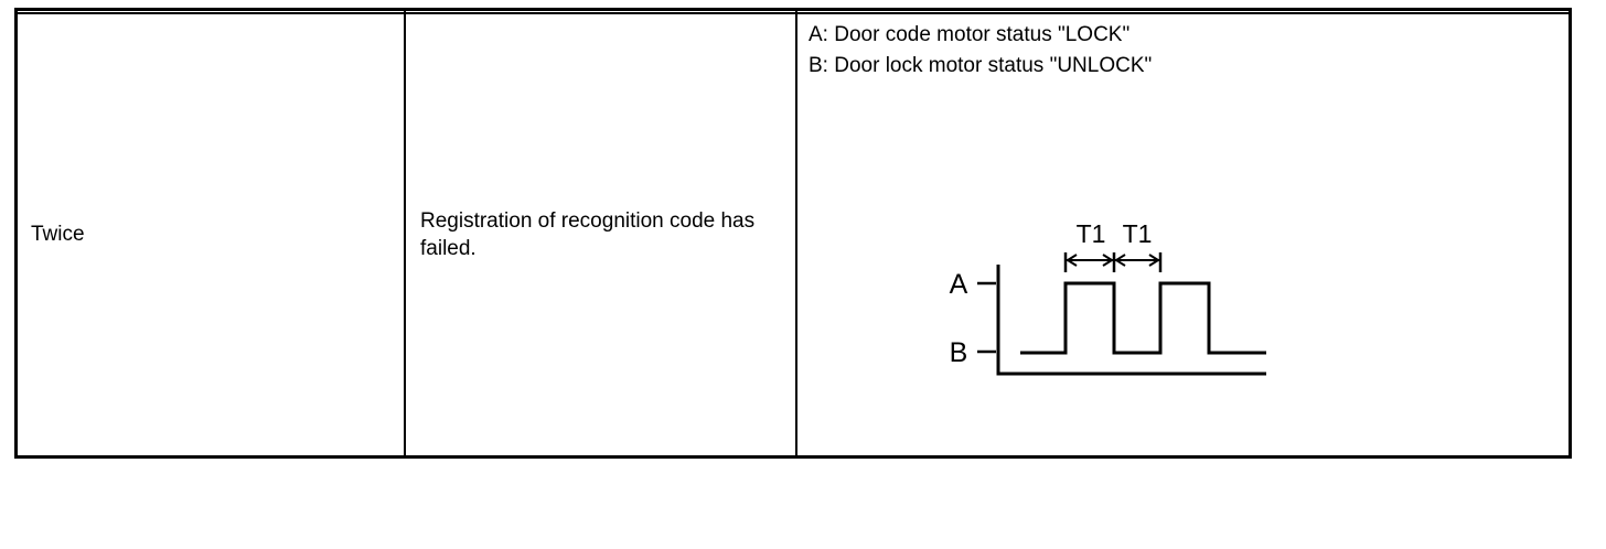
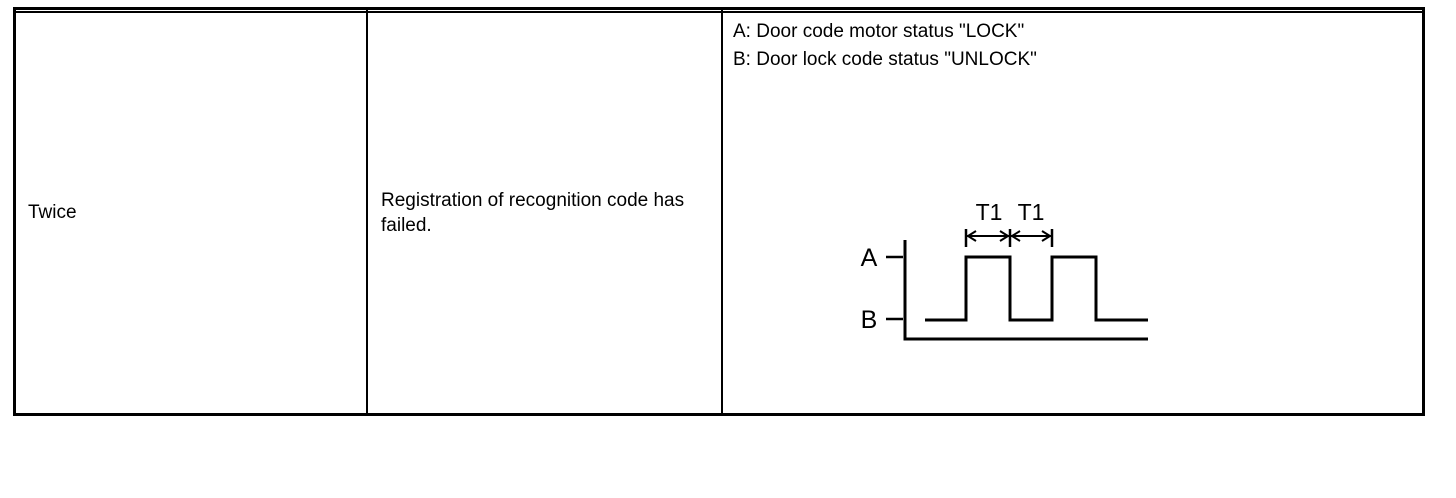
  Twice
  Registration of recognition code has failed.
  A: Door code motor status "LOCK"
- B: Door lock motor status "UNLOCK"
+ B: Door lock code status "UNLOCK"
  A
  B
  T1
  T1
